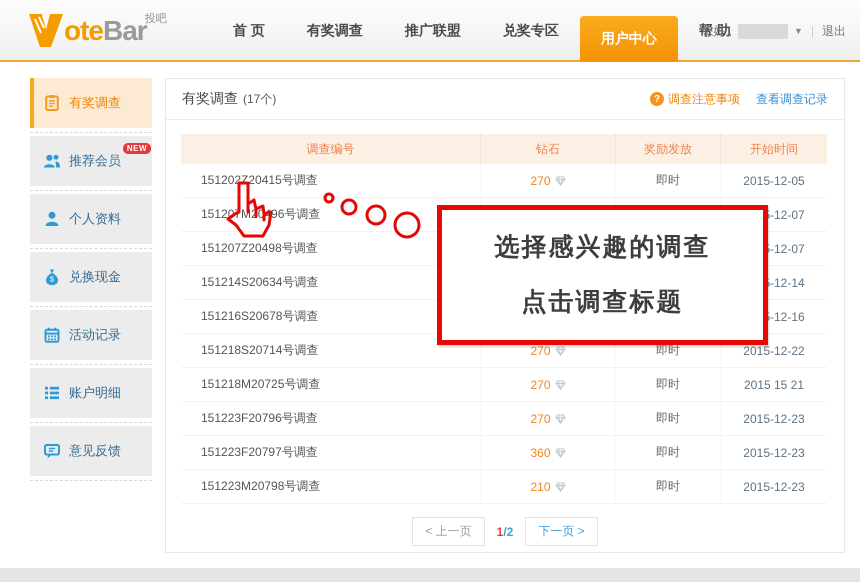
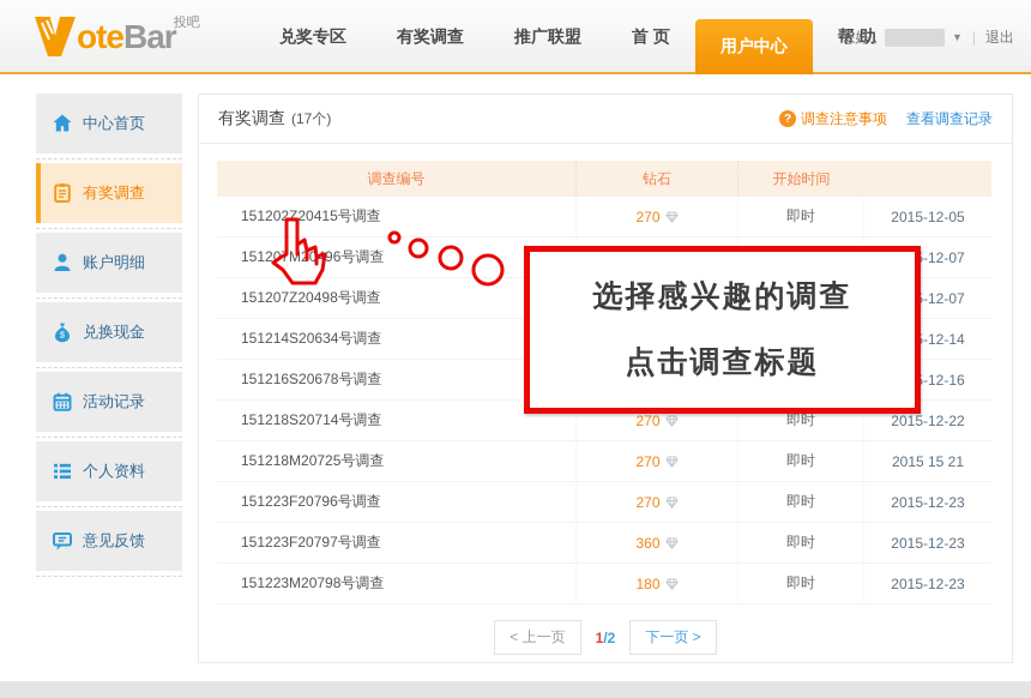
  ote
  Bar
  投吧
- 首 页
+ 兑奖专区
  有奖调查
  推广联盟
- 兑奖专区
+ 首 页
  用户中心
  帮 助
  您好 ,
  ▼
  |
  退出
+ 中心首页
  有奖调查
- 推荐会员
- NEW
- 个人资料
+ 账户明细
  $
  兑换现金
  活动记录
- 账户明细
+ 个人资料
  意见反馈
  有奖调查
  (17个)
  ?
  调查注意事项
  查看调查记录
  调查编号
  钻石
- 奖励发放
  开始时间
  151202Z20415号调查
  270
  即时
  2015-12-05
  15120M2096号调查
  151207Z20498号调查
  151214S20634号调查
  151216S20678号调查
  151218S20714号调查
  270
  即时
  2015-12-22
  151218M20725号调查
  270
  即时
  2015 15 21
  151223F20796号调查
  270
  即时
  2015-12-23
  151223F20797号调查
  360
  即时
  2015-12-23
  151223M20798号调查
- 210
+ 180
  即时
  2015-12-23
  < 上一页
  1/2
  下一页 >
  选择感兴趣的调查
  点击调查标题
